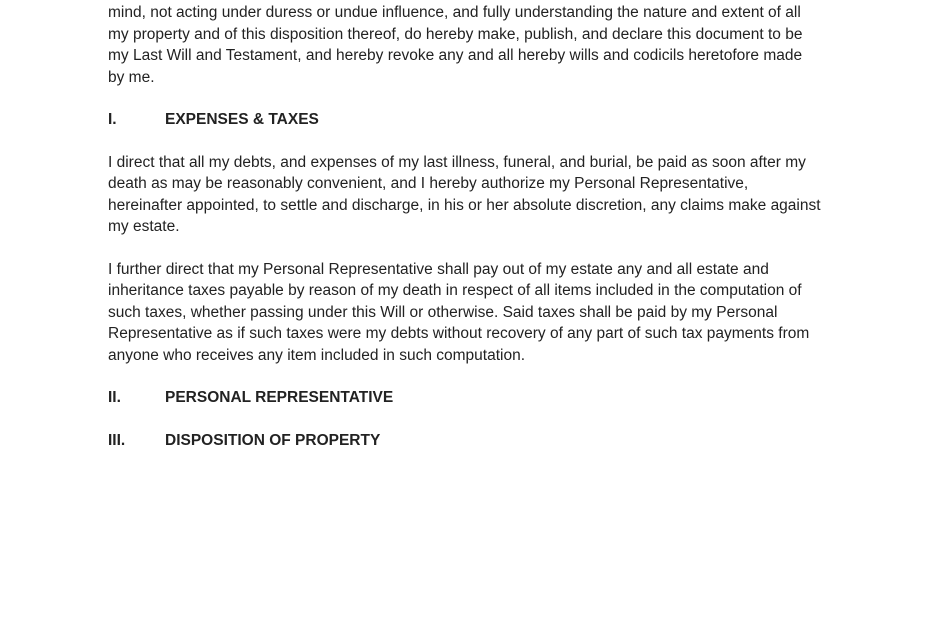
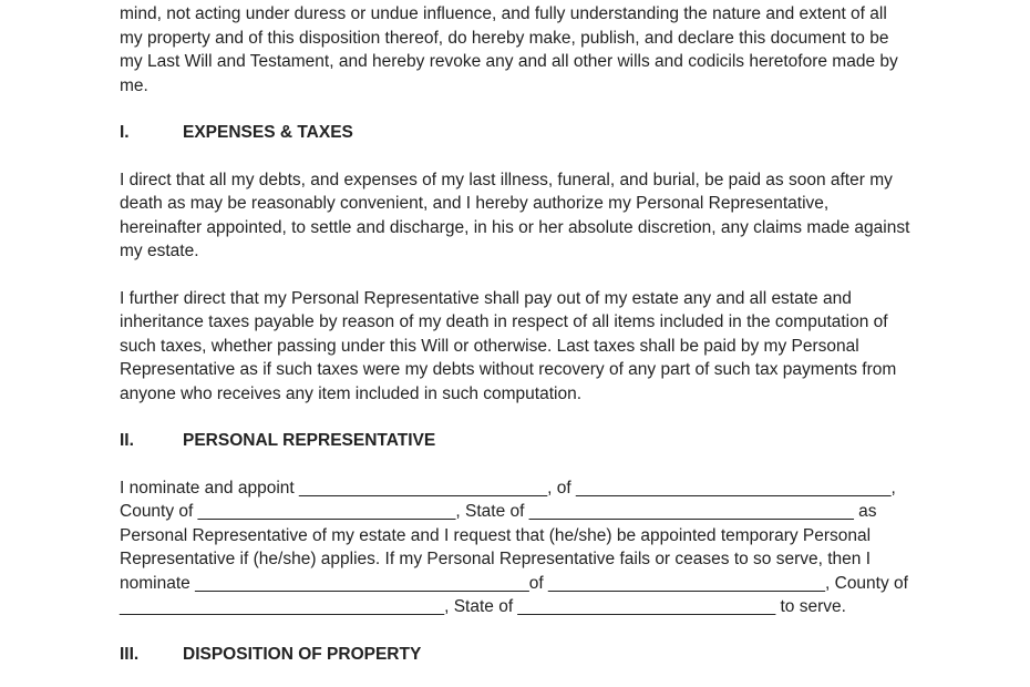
- mind, not acting under duress or undue influence, and fully understanding the nature and extent of all my property and of this disposition thereof, do hereby make, publish, and declare this document to be my Last Will and Testament, and hereby revoke any and all hereby wills and codicils heretofore made by me.
+ mind, not acting under duress or undue influence, and fully understanding the nature and extent of all my property and of this disposition thereof, do hereby make, publish, and declare this document to be my Last Will and Testament, and hereby revoke any and all other wills and codicils heretofore made by me.
  I. EXPENSES & TAXES
- I direct that all my debts, and expenses of my last illness, funeral, and burial, be paid as soon after my death as may be reasonably convenient, and I hereby authorize my Personal Representative, hereinafter appointed, to settle and discharge, in his or her absolute discretion, any claims make against my estate.
+ I direct that all my debts, and expenses of my last illness, funeral, and burial, be paid as soon after my death as may be reasonably convenient, and I hereby authorize my Personal Representative, hereinafter appointed, to settle and discharge, in his or her absolute discretion, any claims made against my estate.
- I further direct that my Personal Representative shall pay out of my estate any and all estate and inheritance taxes payable by reason of my death in respect of all items included in the computation of such taxes, whether passing under this Will or otherwise. Said taxes shall be paid by my Personal Representative as if such taxes were my debts without recovery of any part of such tax payments from anyone who receives any item included in such computation.
+ I further direct that my Personal Representative shall pay out of my estate any and all estate and inheritance taxes payable by reason of my death in respect of all items included in the computation of such taxes, whether passing under this Will or otherwise. Last taxes shall be paid by my Personal Representative as if such taxes were my debts without recovery of any part of such tax payments from anyone who receives any item included in such computation.
  II. PERSONAL REPRESENTATIVE
+ I nominate and appoint __________________________, of _________________________________, County of ___________________________, State of __________________________________ as Personal Representative of my estate and I request that (he/she) be appointed temporary Personal Representative if (he/she) applies. If my Personal Representative fails or ceases to so serve, then I nominate ___________________________________of _____________________________, County of __________________________________, State of ___________________________ to serve.
  III. DISPOSITION OF PROPERTY
